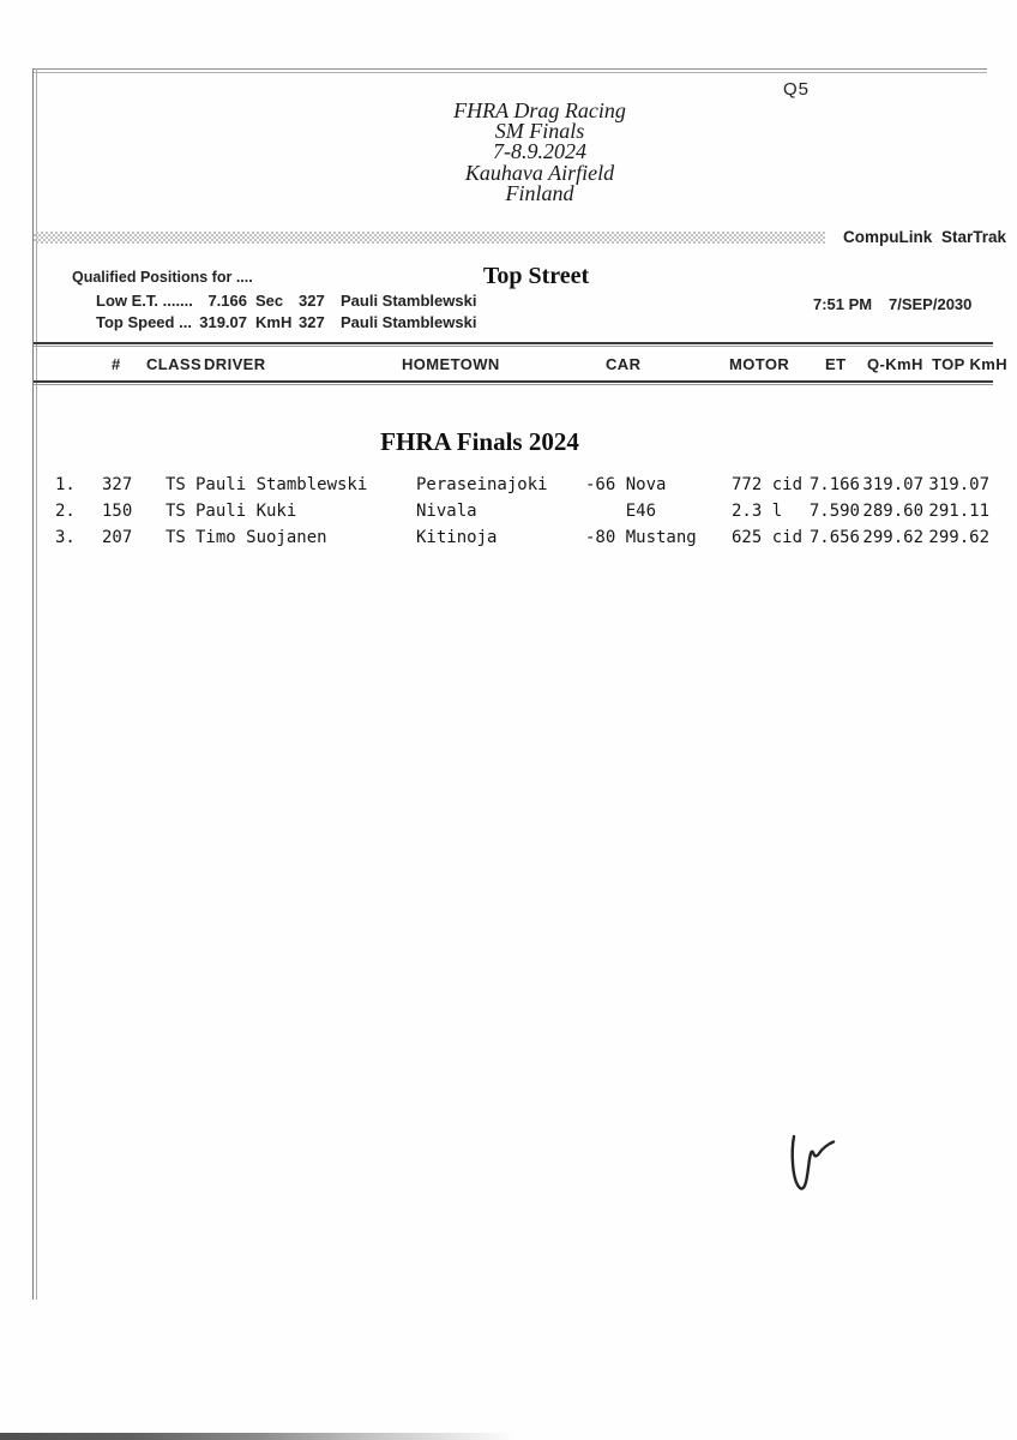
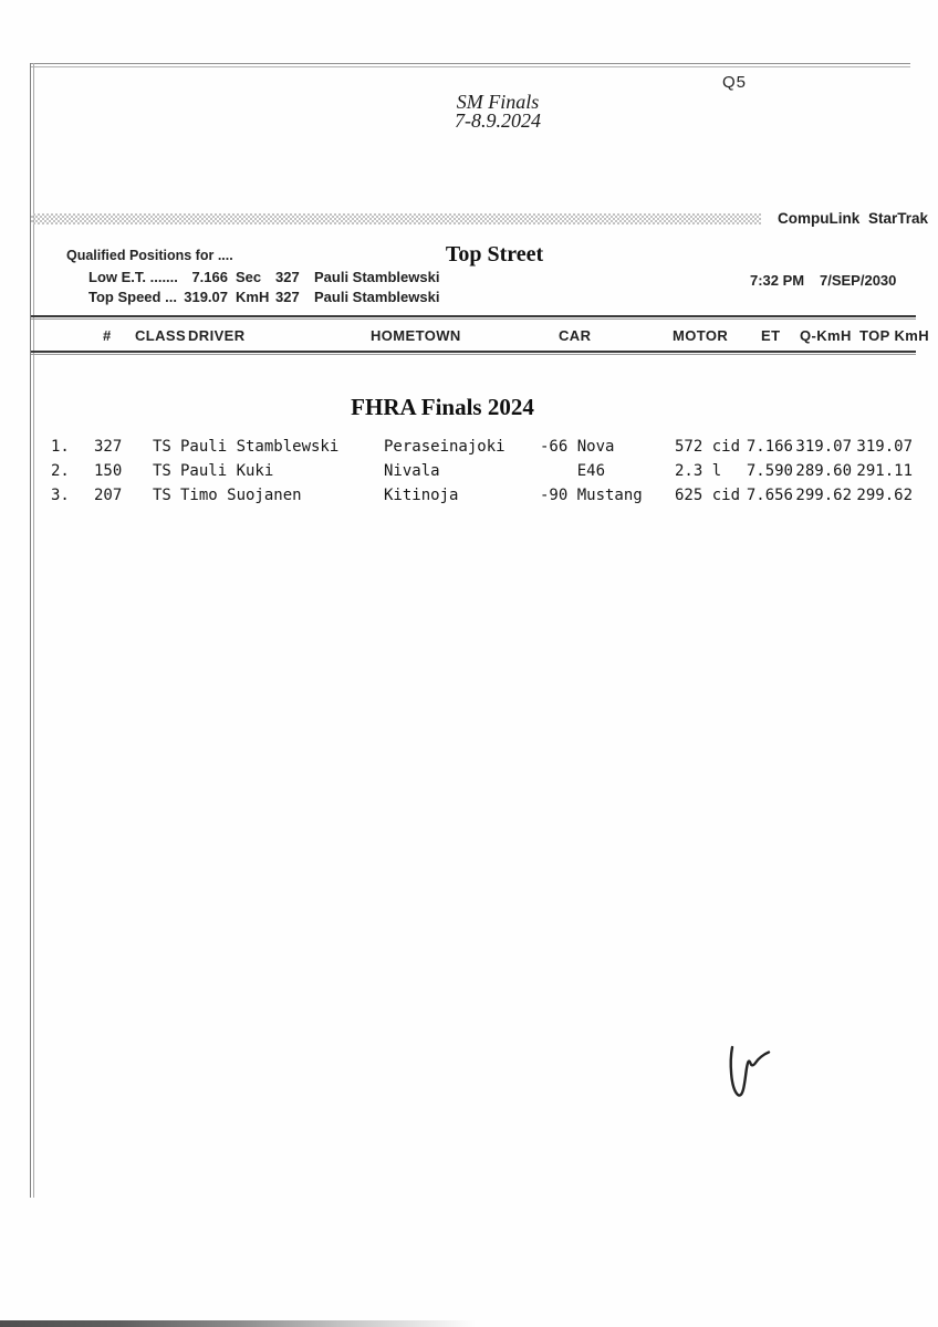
  Q5
- FHRA Drag Racing
  SM Finals
  7-8.9.2024
- Kauhava Airfield
- Finland
  CompuLink StarTrak
  Qualified Positions for ....
  Top Street
  Low E.T. .......
  7.166
  Sec
  327
  Pauli Stamblewski
  Top Speed ...
  319.07
  KmH
  327
  Pauli Stamblewski
- 7:51 PM
+ 7:32 PM
  7/SEP/2030
  #
  CLASS
  DRIVER
  HOMETOWN
  CAR
  MOTOR
  ET
  Q-KmH
  TOP KmH
  FHRA Finals 2024
  1.
  327
  TS
  Pauli Stamblewski
  Peraseinajoki
  -66 Nova
- 772 cid
+ 572 cid
  7.166
  319.07
  319.07
  2.
  150
  TS
  Pauli Kuki
  Nivala
  E46
  2.3 l
  7.590
  289.60
  291.11
  3.
  207
  TS
  Timo Suojanen
  Kitinoja
- -80 Mustang
+ -90 Mustang
  625 cid
  7.656
  299.62
  299.62
